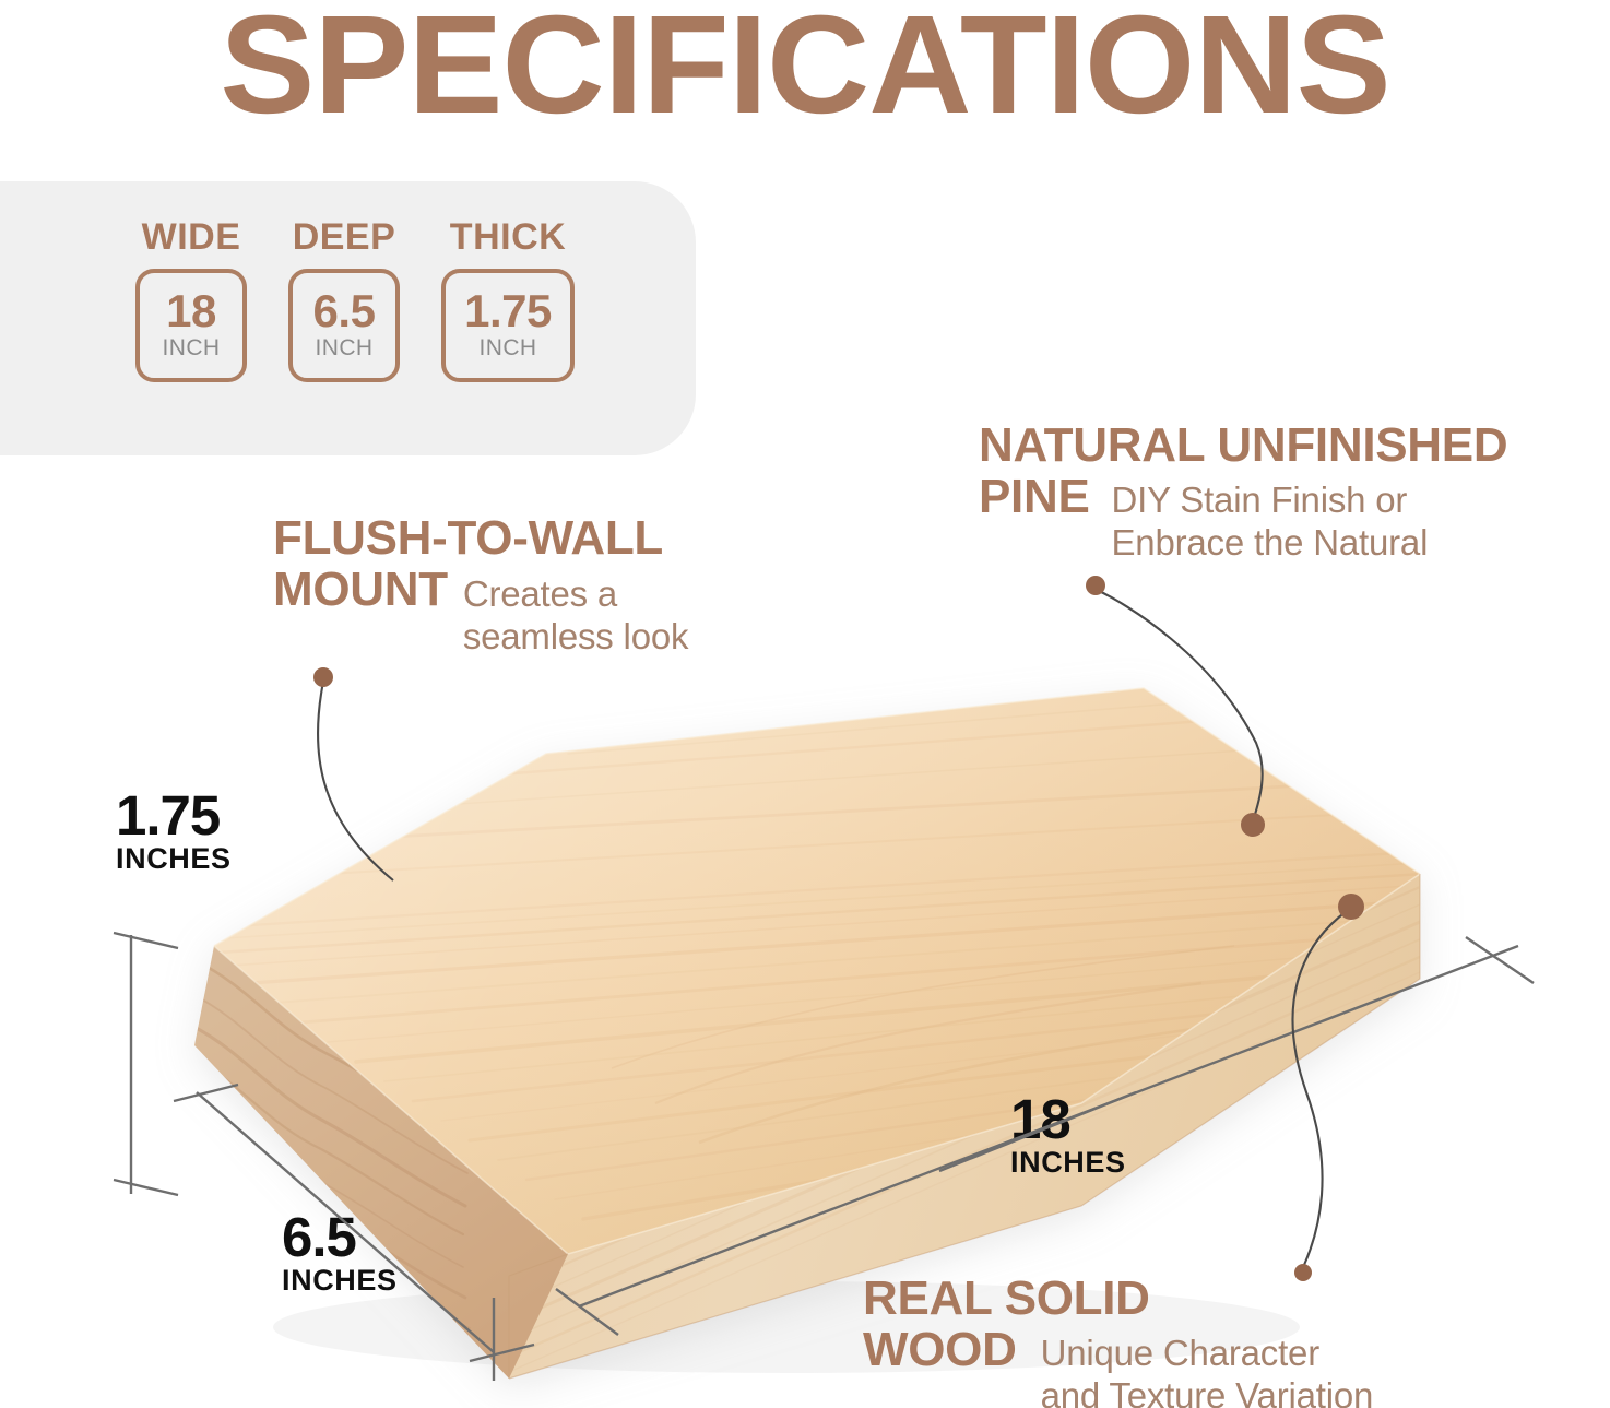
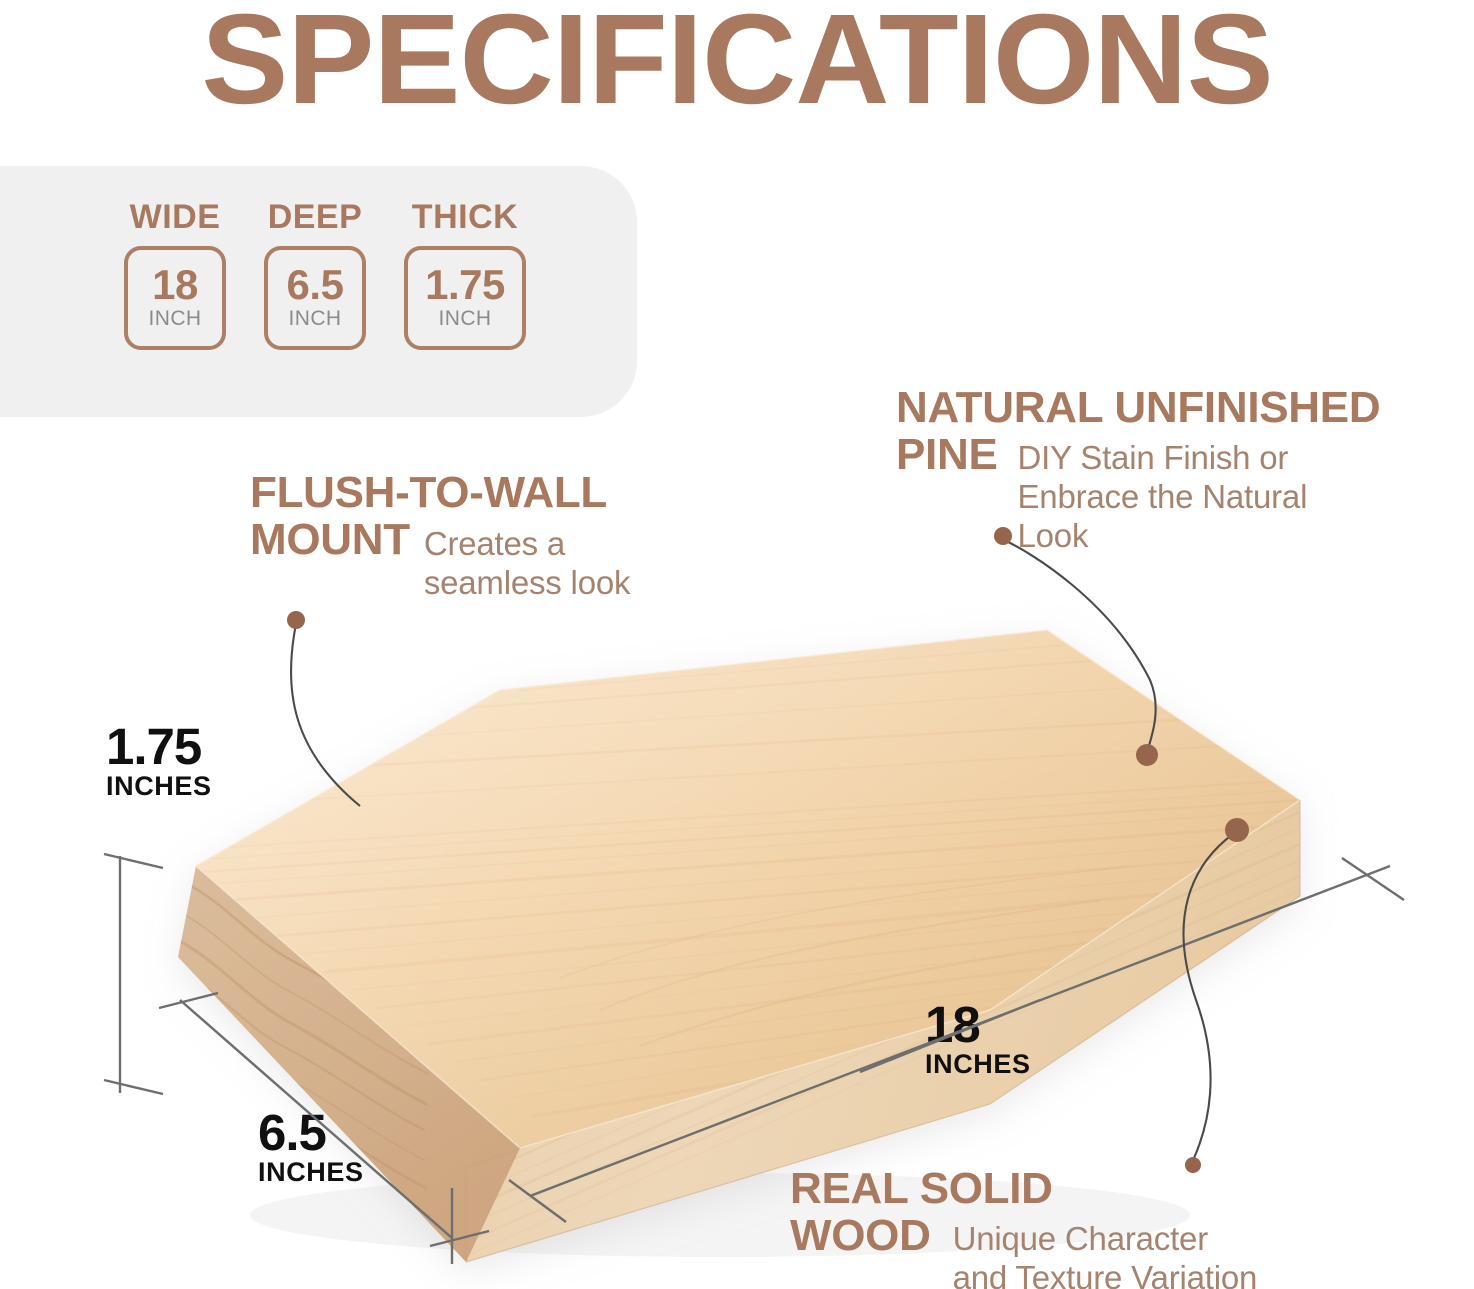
  SPECIFICATIONS
  WIDE
  18
  INCH
  DEEP
  6.5
  INCH
  THICK
  1.75
  INCH
  1.75
  INCHES
  6.5
  INCHES
  18
  INCHES
  FLUSH-TO-WALL
  MOUNT
  Creates a
  seamless look
  NATURAL UNFINISHED
  PINE
  DIY Stain Finish or
  Enbrace the Natural
+ Look
  REAL SOLID
  WOOD
  Unique Character
  and Texture Variation
